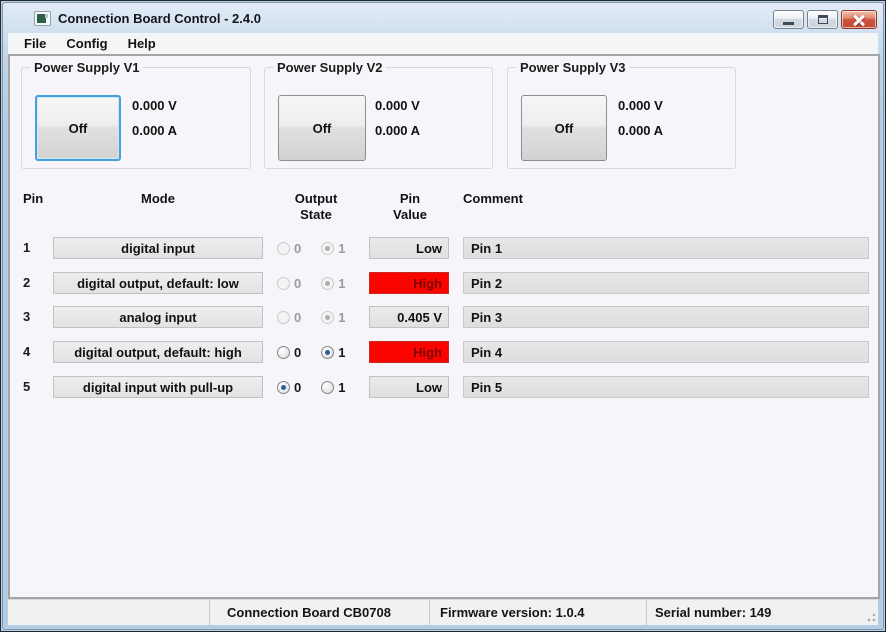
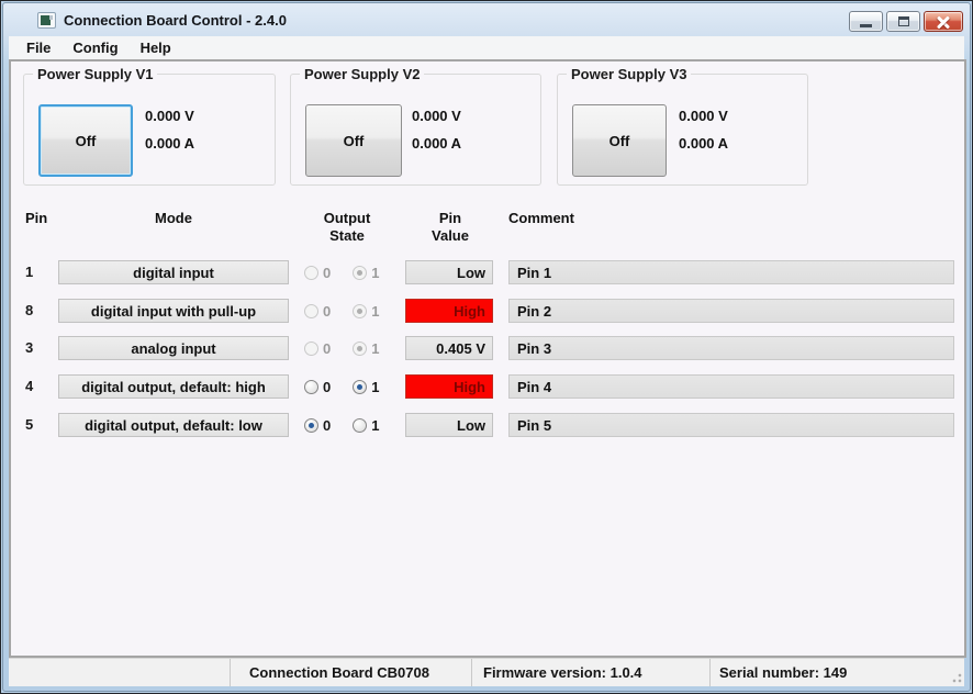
  Connection Board Control - 2.4.0
  File
  Config
  Help
  Power Supply V1
  Off
  0.000 V
  0.000 A
  Power Supply V2
  Off
  0.000 V
  0.000 A
  Power Supply V3
  Off
  0.000 V
  0.000 A
  Pin
  Mode
  Output
  State
  Pin
  Value
  Comment
  1
  digital input
  0
  1
  Low
  Pin 1
- 2
+ 8
- digital output, default: low
+ digital input with pull-up
  0
  1
  High
  Pin 2
  3
  analog input
  0
  1
  0.405 V
  Pin 3
  4
  digital output, default: high
  0
  1
  High
  Pin 4
  5
- digital input with pull-up
+ digital output, default: low
  0
  1
  Low
  Pin 5
  Connection Board CB0708
  Firmware version: 1.0.4
  Serial number: 149
